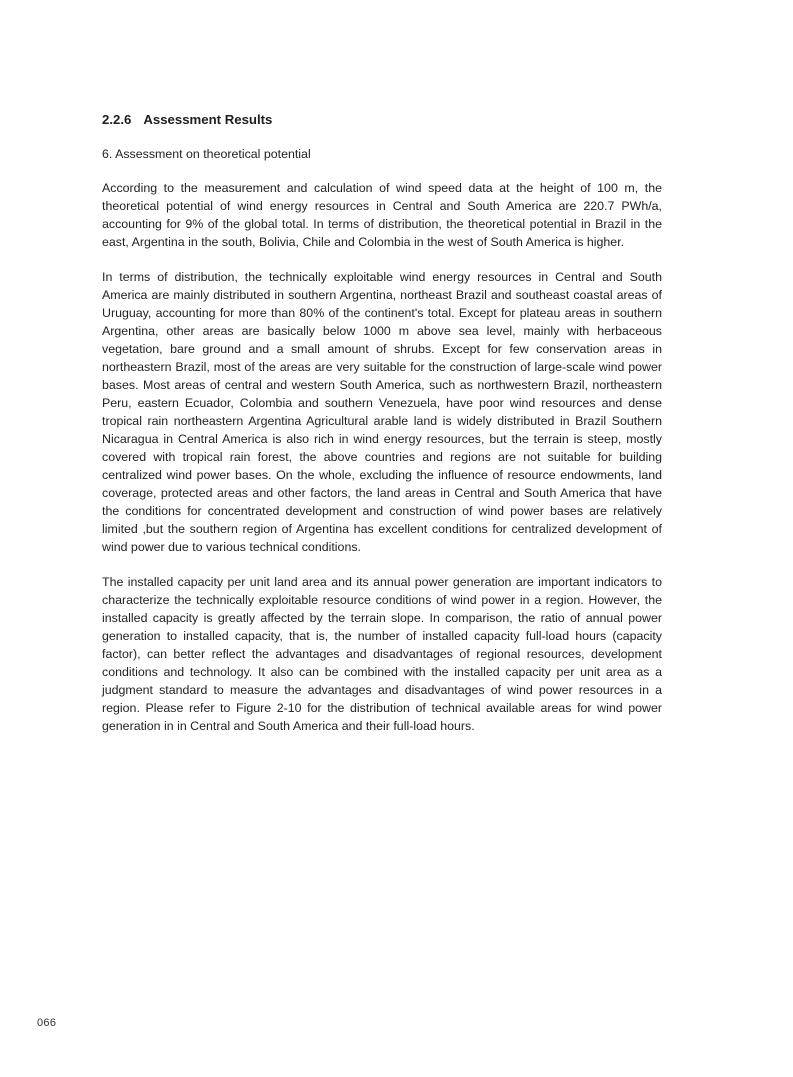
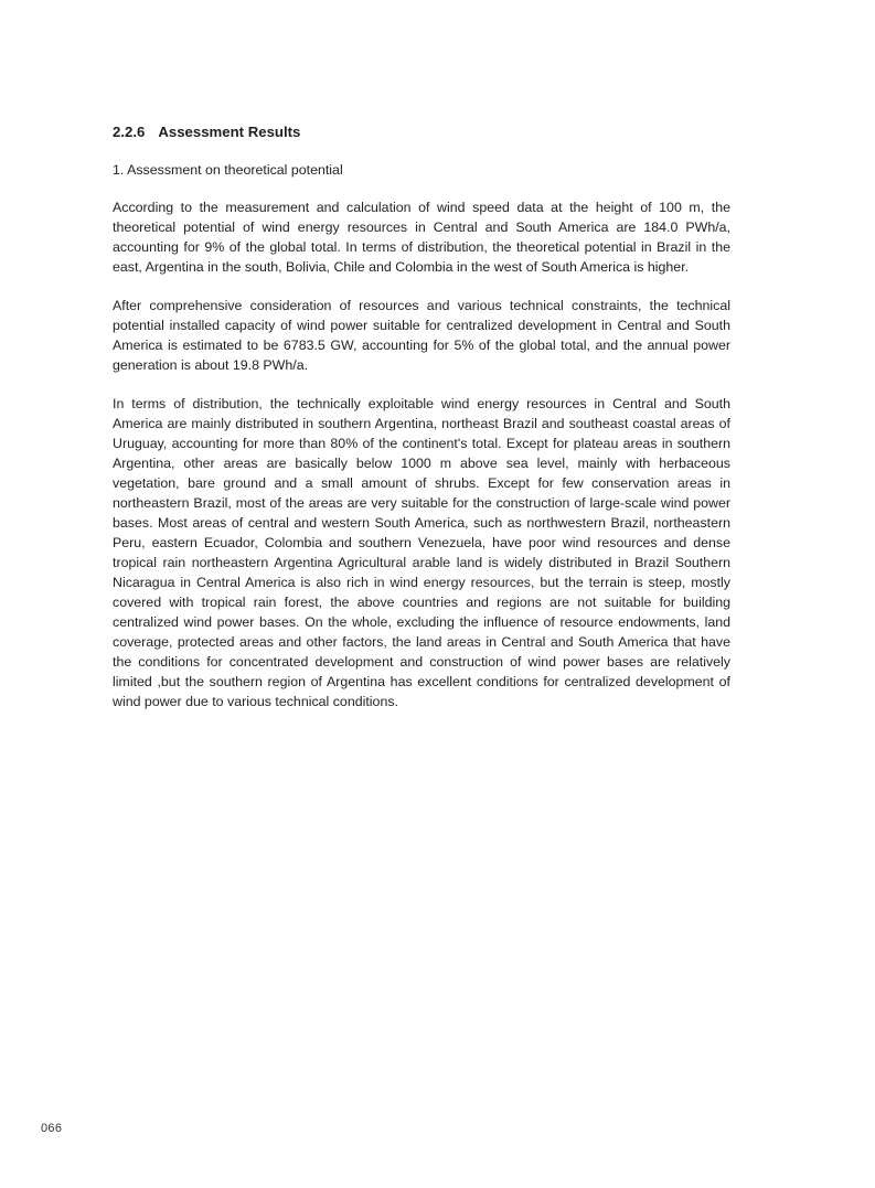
  2.2.6 Assessment Results
- 6. Assessment on theoretical potential
+ 1. Assessment on theoretical potential
- According to the measurement and calculation of wind speed data at the height of 100 m, the theoretical potential of wind energy resources in Central and South America are 220.7 PWh/a, accounting for 9% of the global total. In terms of distribution, the theoretical potential in Brazil in the east, Argentina in the south, Bolivia, Chile and Colombia in the west of South America is higher.
+ According to the measurement and calculation of wind speed data at the height of 100 m, the theoretical potential of wind energy resources in Central and South America are 184.0 PWh/a, accounting for 9% of the global total. In terms of distribution, the theoretical potential in Brazil in the east, Argentina in the south, Bolivia, Chile and Colombia in the west of South America is higher.
+ After comprehensive consideration of resources and various technical constraints, the technical potential installed capacity of wind power suitable for centralized development in Central and South America is estimated to be 6783.5 GW, accounting for 5% of the global total, and the annual power generation is about 19.8 PWh/a.
  In terms of distribution, the technically exploitable wind energy resources in Central and South America are mainly distributed in southern Argentina, northeast Brazil and southeast coastal areas of Uruguay, accounting for more than 80% of the continent's total. Except for plateau areas in southern Argentina, other areas are basically below 1000 m above sea level, mainly with herbaceous vegetation, bare ground and a small amount of shrubs. Except for few conservation areas in northeastern Brazil, most of the areas are very suitable for the construction of large-scale wind power bases. Most areas of central and western South America, such as northwestern Brazil, northeastern Peru, eastern Ecuador, Colombia and southern Venezuela, have poor wind resources and dense tropical rain northeastern Argentina Agricultural arable land is widely distributed in Brazil Southern Nicaragua in Central America is also rich in wind energy resources, but the terrain is steep, mostly covered with tropical rain forest, the above countries and regions are not suitable for building centralized wind power bases. On the whole, excluding the influence of resource endowments, land coverage, protected areas and other factors, the land areas in Central and South America that have the conditions for concentrated development and construction of wind power bases are relatively limited ,but the southern region of Argentina has excellent conditions for centralized development of wind power due to various technical conditions.
- The installed capacity per unit land area and its annual power generation are important indicators to characterize the technically exploitable resource conditions of wind power in a region. However, the installed capacity is greatly affected by the terrain slope. In comparison, the ratio of annual power generation to installed capacity, that is, the number of installed capacity full-load hours (capacity factor), can better reflect the advantages and disadvantages of regional resources, development conditions and technology. It also can be combined with the installed capacity per unit area as a judgment standard to measure the advantages and disadvantages of wind power resources in a region. Please refer to Figure 2-10 for the distribution of technical available areas for wind power generation in in Central and South America and their full-load hours.
  066
